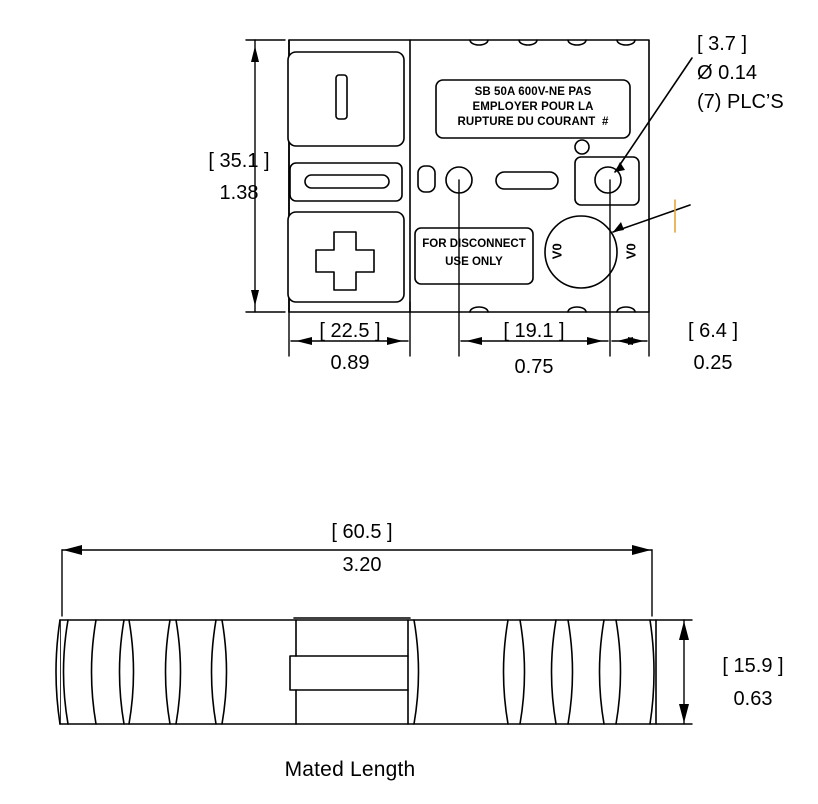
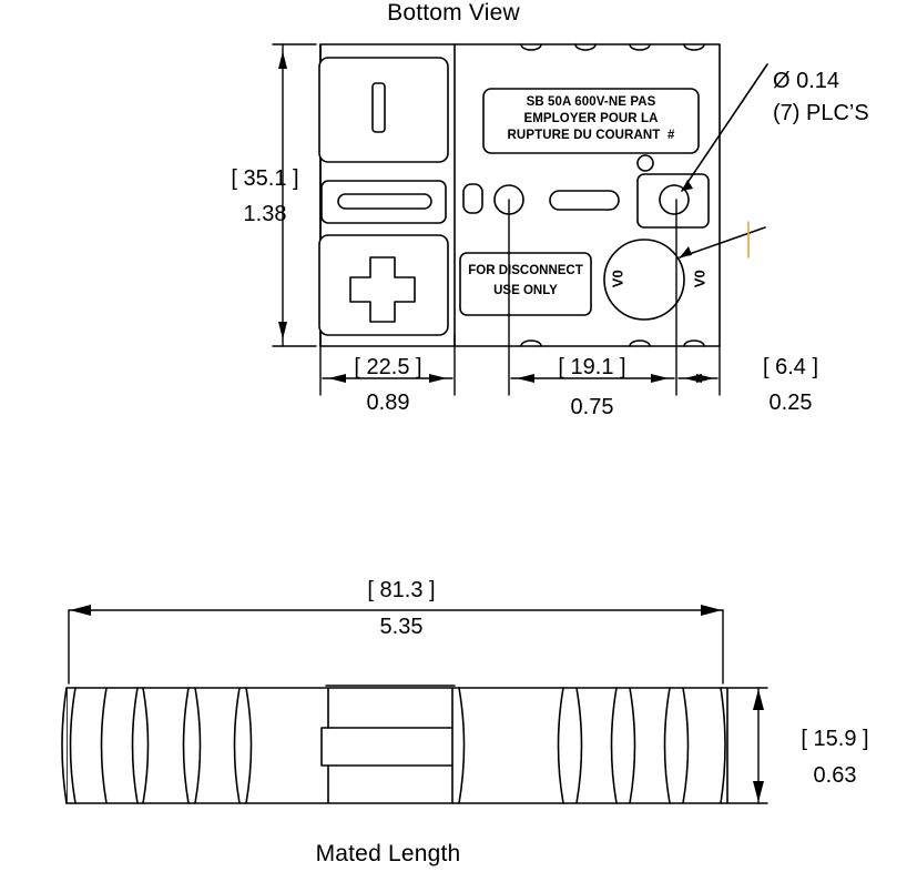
+ Bottom View
  [ 35.1 ]
  1.38
- [ 3.7 ]
  Ø 0.14
  (7) PLC’S
  SB 50A 600V-NE PAS
  EMPLOYER POUR LA
  RUPTURE DU COURANT #
  FOR DISCONNECT
  USE ONLY
  [ 22.5 ]
  0.89
  [ 19.1 ]
  0.75
  [ 6.4 ]
  0.25
- [ 60.5 ]
+ [ 81.3 ]
- 3.20
+ 5.35
  [ 15.9 ]
  0.63
  Mated Length
